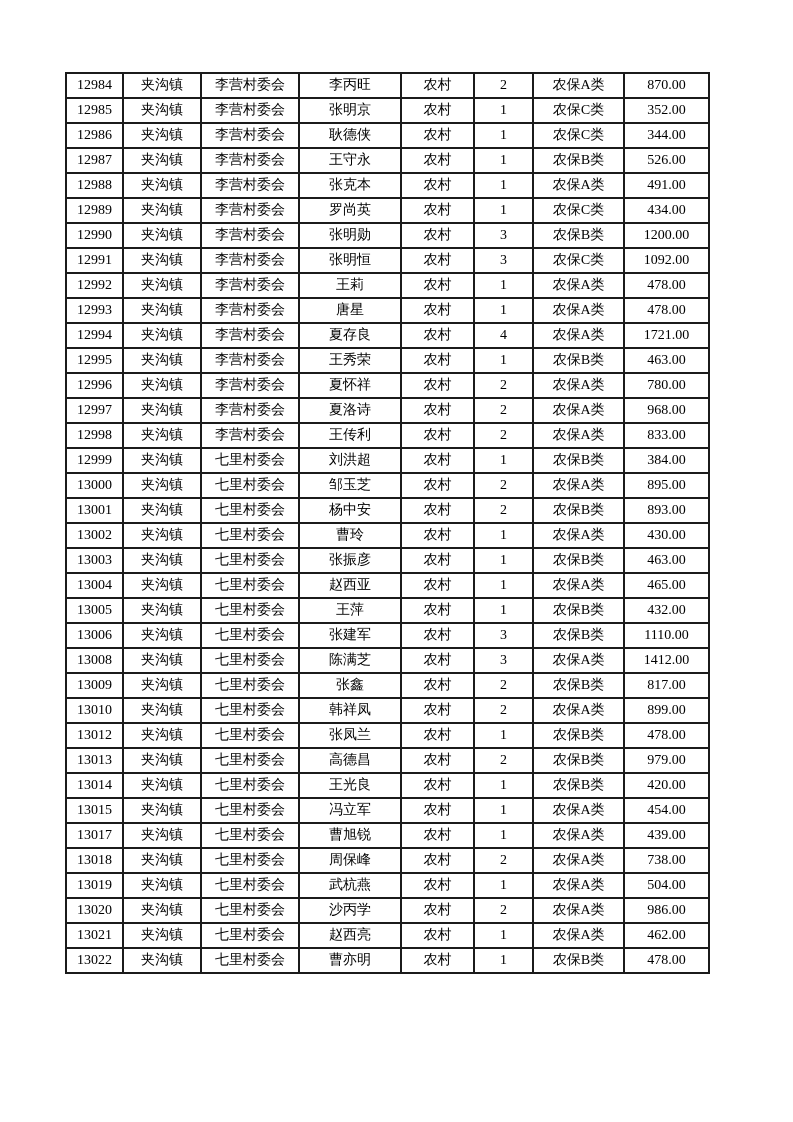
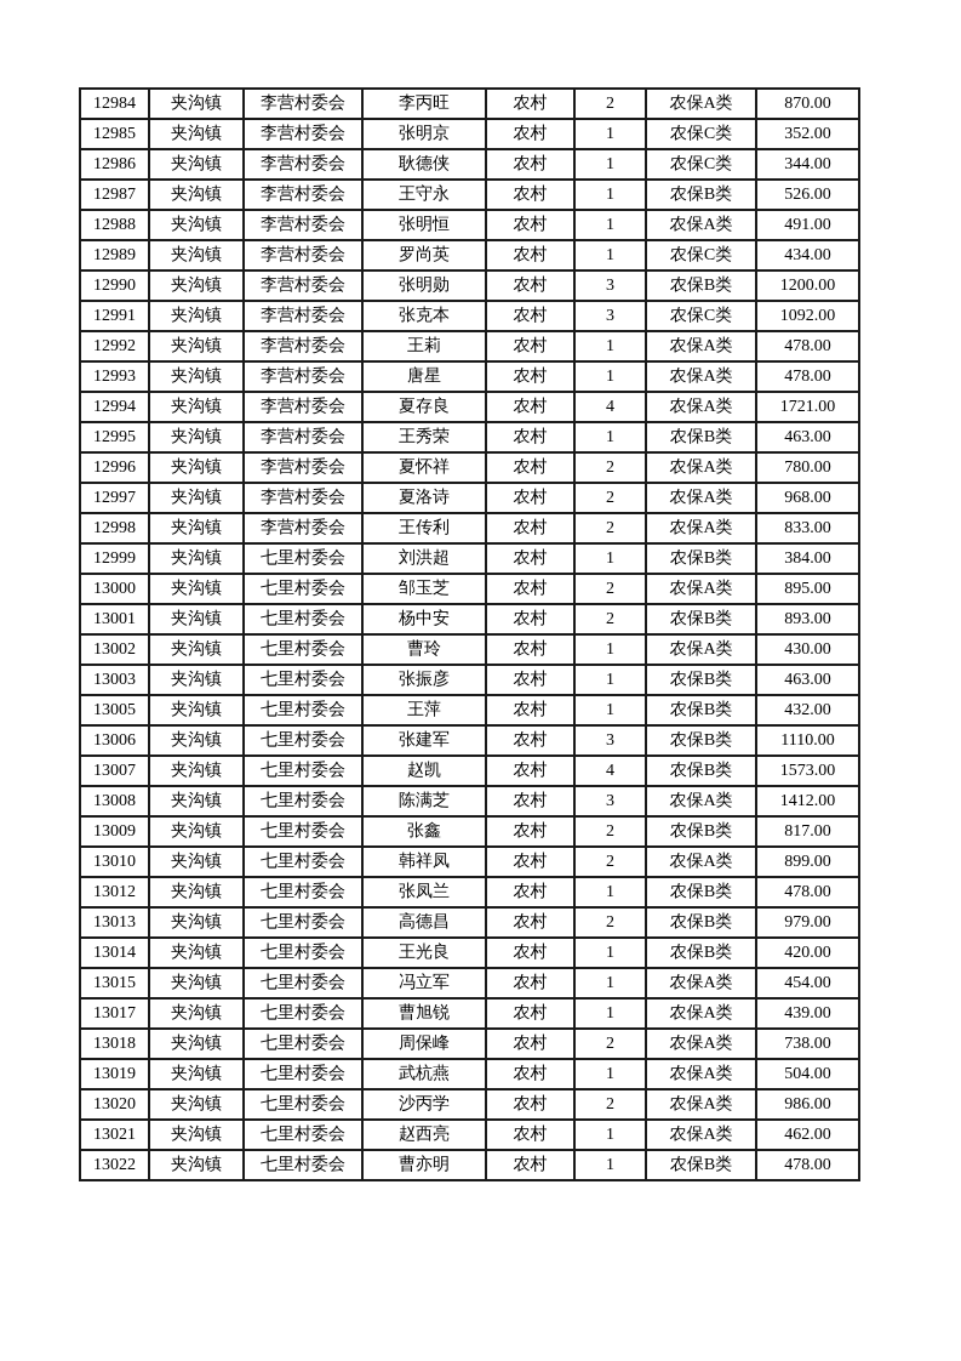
  12984	夹沟镇	李营村委会	李丙旺	农村	2	农保A类	870.00
  12985	夹沟镇	李营村委会	张明京	农村	1	农保C类	352.00
  12986	夹沟镇	李营村委会	耿德侠	农村	1	农保C类	344.00
  12987	夹沟镇	李营村委会	王守永	农村	1	农保B类	526.00
- 12988	夹沟镇	李营村委会	张克本	农村	1	农保A类	491.00
+ 12988	夹沟镇	李营村委会	张明恒	农村	1	农保A类	491.00
  12989	夹沟镇	李营村委会	罗尚英	农村	1	农保C类	434.00
  12990	夹沟镇	李营村委会	张明勋	农村	3	农保B类	1200.00
- 12991	夹沟镇	李营村委会	张明恒	农村	3	农保C类	1092.00
+ 12991	夹沟镇	李营村委会	张克本	农村	3	农保C类	1092.00
  12992	夹沟镇	李营村委会	王莉	农村	1	农保A类	478.00
  12993	夹沟镇	李营村委会	唐星	农村	1	农保A类	478.00
  12994	夹沟镇	李营村委会	夏存良	农村	4	农保A类	1721.00
  12995	夹沟镇	李营村委会	王秀荣	农村	1	农保B类	463.00
  12996	夹沟镇	李营村委会	夏怀祥	农村	2	农保A类	780.00
  12997	夹沟镇	李营村委会	夏洛诗	农村	2	农保A类	968.00
  12998	夹沟镇	李营村委会	王传利	农村	2	农保A类	833.00
  12999	夹沟镇	七里村委会	刘洪超	农村	1	农保B类	384.00
  13000	夹沟镇	七里村委会	邹玉芝	农村	2	农保A类	895.00
  13001	夹沟镇	七里村委会	杨中安	农村	2	农保B类	893.00
  13002	夹沟镇	七里村委会	曹玲	农村	1	农保A类	430.00
  13003	夹沟镇	七里村委会	张振彦	农村	1	农保B类	463.00
- 13004	夹沟镇	七里村委会	赵西亚	农村	1	农保A类	465.00
  13005	夹沟镇	七里村委会	王萍	农村	1	农保B类	432.00
  13006	夹沟镇	七里村委会	张建军	农村	3	农保B类	1110.00
+ 13007	夹沟镇	七里村委会	赵凯	农村	4	农保B类	1573.00
  13008	夹沟镇	七里村委会	陈满芝	农村	3	农保A类	1412.00
  13009	夹沟镇	七里村委会	张鑫	农村	2	农保B类	817.00
  13010	夹沟镇	七里村委会	韩祥凤	农村	2	农保A类	899.00
  13012	夹沟镇	七里村委会	张凤兰	农村	1	农保B类	478.00
  13013	夹沟镇	七里村委会	高德昌	农村	2	农保B类	979.00
  13014	夹沟镇	七里村委会	王光良	农村	1	农保B类	420.00
  13015	夹沟镇	七里村委会	冯立军	农村	1	农保A类	454.00
  13017	夹沟镇	七里村委会	曹旭锐	农村	1	农保A类	439.00
  13018	夹沟镇	七里村委会	周保峰	农村	2	农保A类	738.00
  13019	夹沟镇	七里村委会	武杭燕	农村	1	农保A类	504.00
  13020	夹沟镇	七里村委会	沙丙学	农村	2	农保A类	986.00
  13021	夹沟镇	七里村委会	赵西亮	农村	1	农保A类	462.00
  13022	夹沟镇	七里村委会	曹亦明	农村	1	农保B类	478.00
